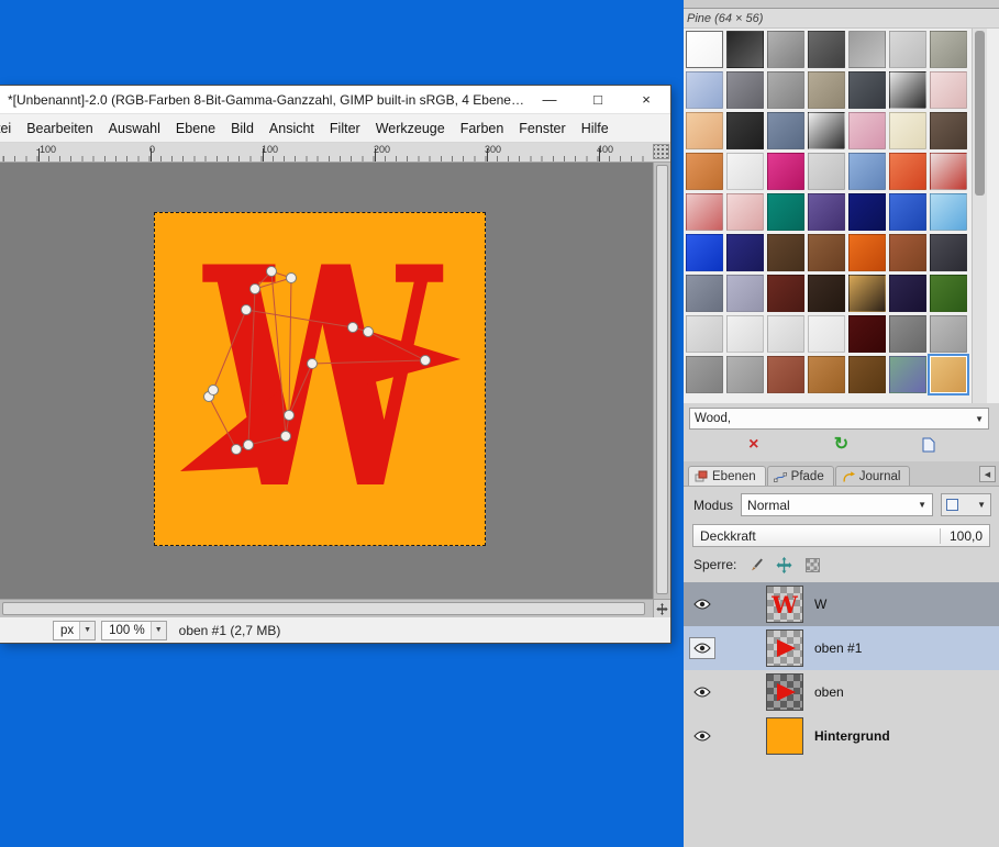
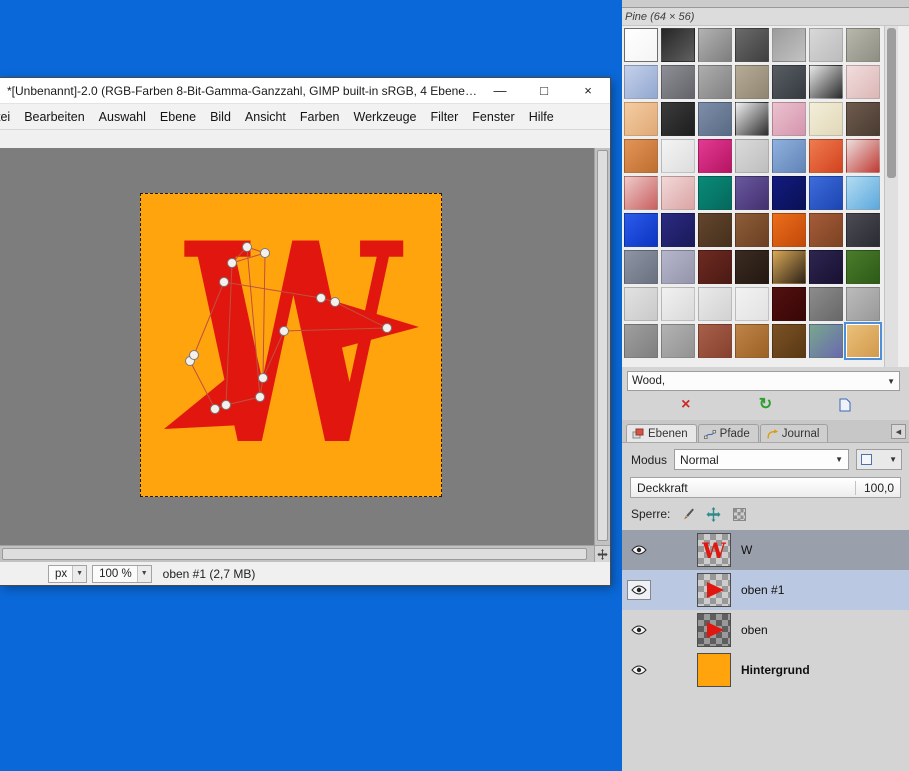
  *[Unbenannt]-2.0 (RGB-Farben 8-Bit-Gamma-Ganzzahl, GIMP built-in sRGB, 4 Ebenen)
  —
  □
  ×
  Bearbeiten
  Auswahl
  Ebene
  Bild
  Ansicht
- Filter
+ Farben
  Werkzeuge
- Farben
+ Filter
  Fenster
  Hilfe
- -100
- 0
- 100
- 200
- 300
- 400
  W
  px
  100 %
  oben #1 (2,7 MB)
  Pine (64 × 56)
  Wood,
  ▼
  ×
  ↻
  Ebenen
  Pfade
  Journal
  Modus
  Normal
  ▼
  ▼
  Deckkraft
  100,0
  Sperre:
  W
  W
  oben #1
  oben
  Hintergrund
